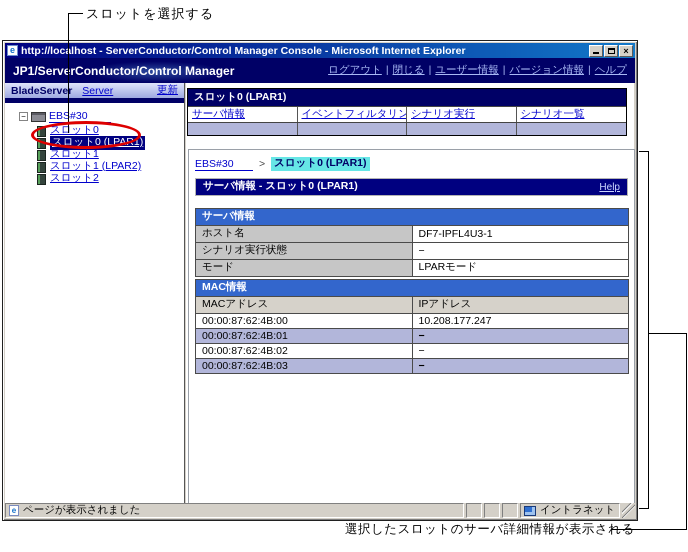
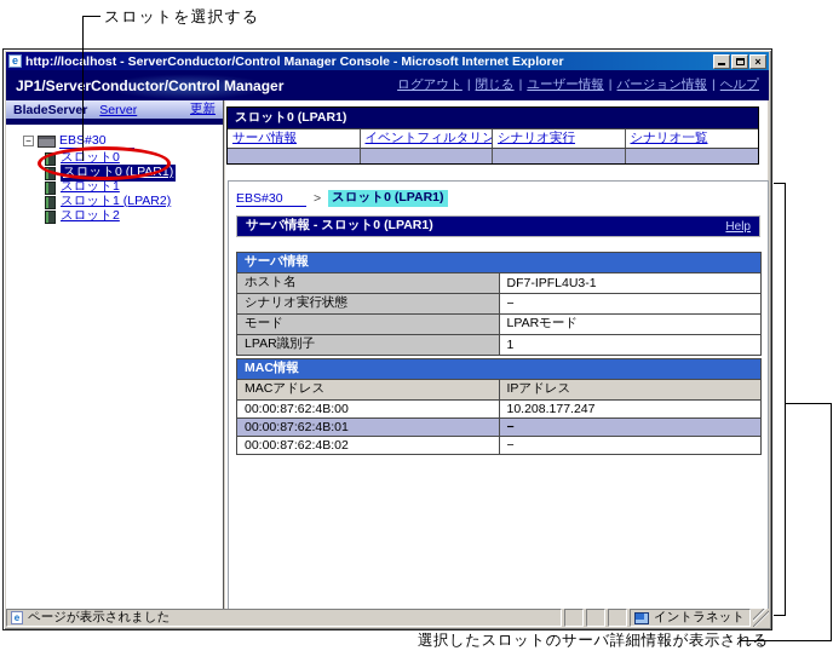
  スロットを選択する
  e
  http://loclhost - ServerConductor/Control Manager Console - Microsoft Internet Explorer
  ×
  JP1/ServrConductor/Control Manager
  ログアウト | 閉じる | ユーザー情報 | バージョン情報 | ヘルプ
  BladeServer
  Server
  更新
  −
  EBS#30
  スロット0
  スロット0 (LPAR1)
  スロット1
  スロット1 (LPAR2)
  スロット2
  スロット0 (LPAR1)
  サーバ情報
  イベントフィルタリン
  シナリオ実行
  シナリオ一覧
  EBS#30
  >
  スロット0 (LPAR1)
  サーバ情報 - スロット0 (LPAR1)
  Help
  サーバ情報
  ホスト名	DF7-IPFL4U3-1
  シナリオ実行状態	−
  モード	LPARモード
+ LPAR識別子	1
  MAC情報
  MACアドレス	IPアドレス
  00:00:87:62:4B:00	10.208.177.247
  00:00:87:62:4B:01	−
  00:00:87:62:4B:02	−
- 00:00:87:62:4B:03	−
  e
  ページが表示されました
  イントラネット
  選択したスロットのサーバ詳細情報が表示さ
